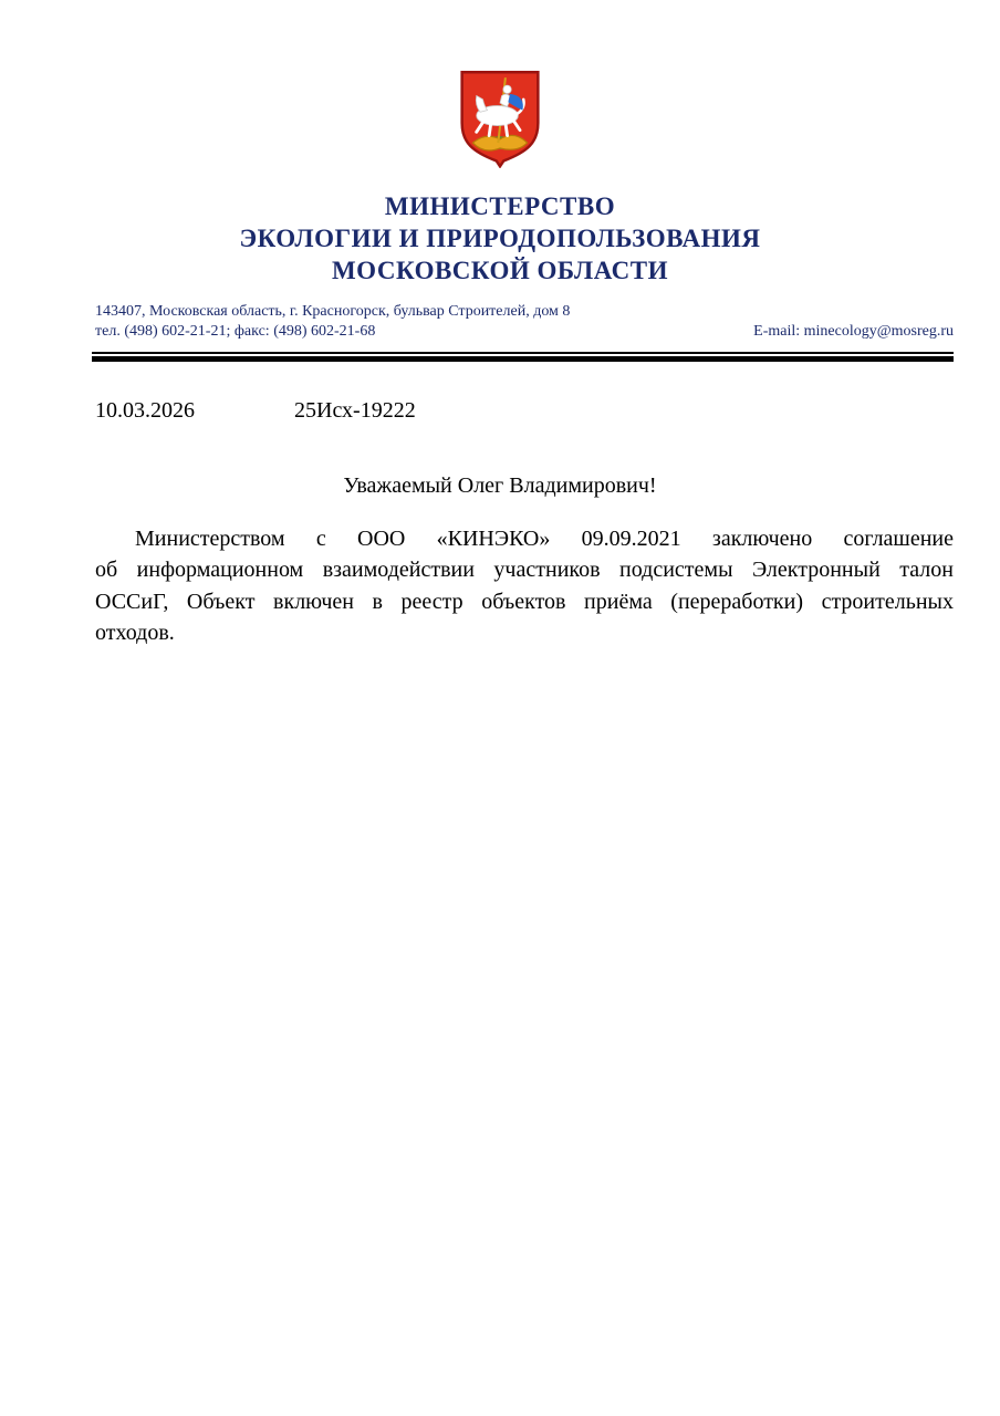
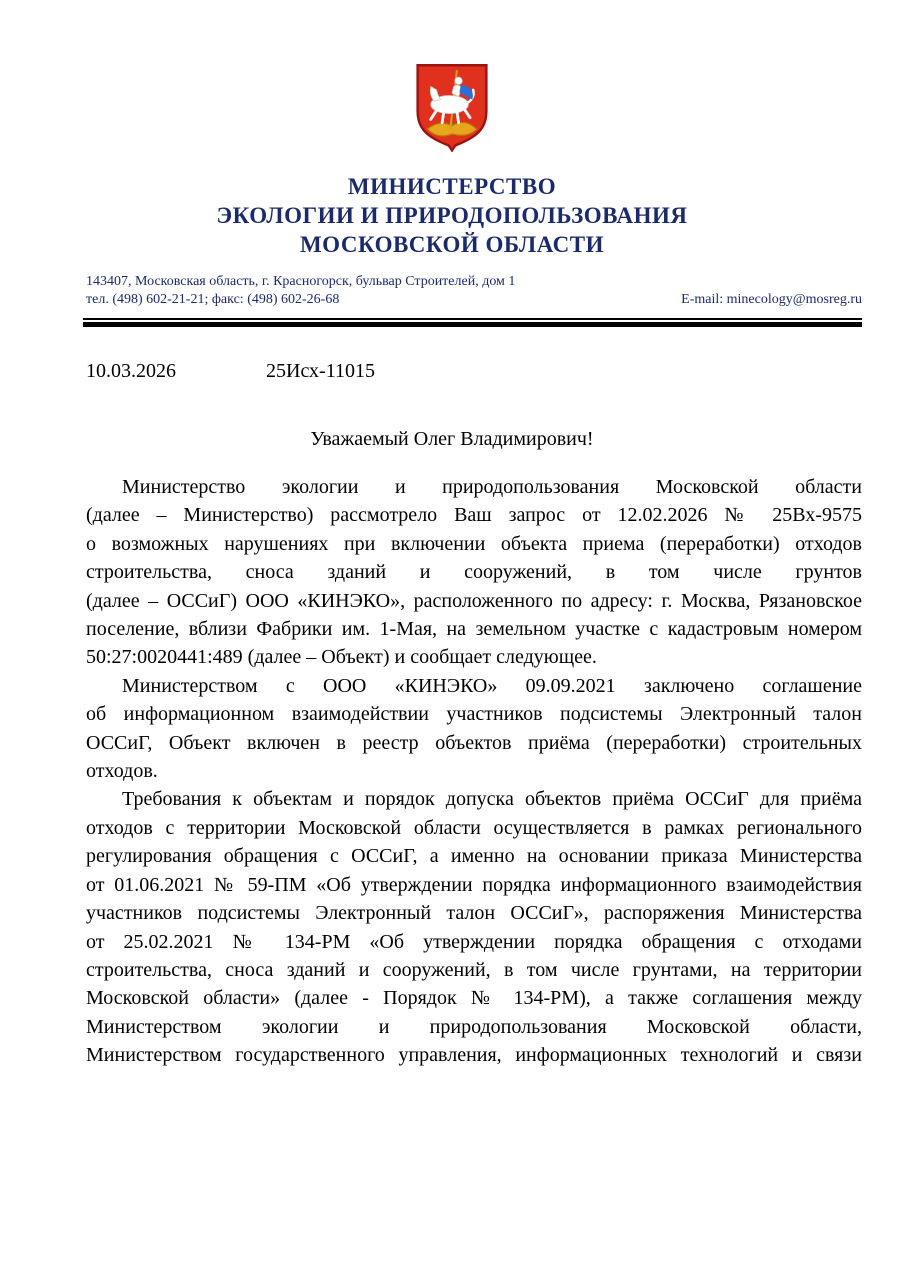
  МИНИСТЕРСТВО
  ЭКОЛОГИИ И ПРИРОДОПОЛЬЗОВАНИЯ
  МОСКОВСКОЙ ОБЛАСТИ
- 143407, Московская область, г. Красногорск, бульвар Строителей, дом 8
+ 143407, Московская область, г. Красногорск, бульвар Строителей, дом 1
- тел. (498) 602-21-21; факс: (498) 602-21-68
+ тел. (498) 602-21-21; факс: (498) 602-26-68
  E-mail: minecology@mosreg.ru
  10.03.2026
- 25Исх-19222
+ 25Исх-11015
  Уважаемый Олег Владимирович!
+ Министерство экологии и природопользования Московской области
+ (далее – Министерство) рассмотрело Ваш запрос от 12.02.2026 № 25Вх-9575
+ о возможных нарушениях при включении объекта приема (переработки) отходов
+ строительства, сноса зданий и сооружений, в том числе грунтов
+ (далее – ОССиГ) ООО «КИНЭКО», расположенного по адресу: г. Москва, Рязановское
+ поселение, вблизи Фабрики им. 1-Мая, на земельном участке с кадастровым номером
+ 50:27:0020441:489 (далее – Объект) и сообщает следующее.
  Министерством с ООО «КИНЭКО» 09.09.2021 заключено соглашение
  об информационном взаимодействии участников подсистемы Электронный талон
  ОССиГ, Объект включен в реестр объектов приёма (переработки) строительных
  отходов.
+ Требования к объектам и порядок допуска объектов приёма ОССиГ для приёма
+ отходов с территории Московской области осуществляется в рамках регионального
+ регулирования обращения с ОССиГ, а именно на основании приказа Министерства
+ от 01.06.2021 № 59-ПМ «Об утверждении порядка информационного взаимодействия
+ участников подсистемы Электронный талон ОССиГ», распоряжения Министерства
+ от 25.02.2021 № 134-РМ «Об утверждении порядка обращения с отходами
+ строительства, сноса зданий и сооружений, в том числе грунтами, на территории
+ Московской области» (далее - Порядок № 134-РМ), а также соглашения между
+ Министерством экологии и природопользования Московской области,
+ Министерством государственного управления, информационных технологий и связи
